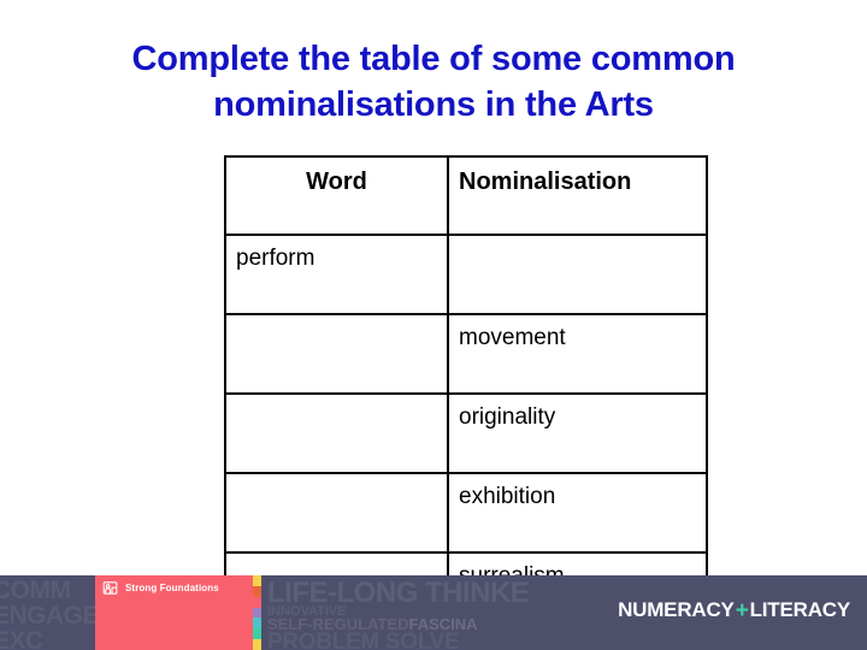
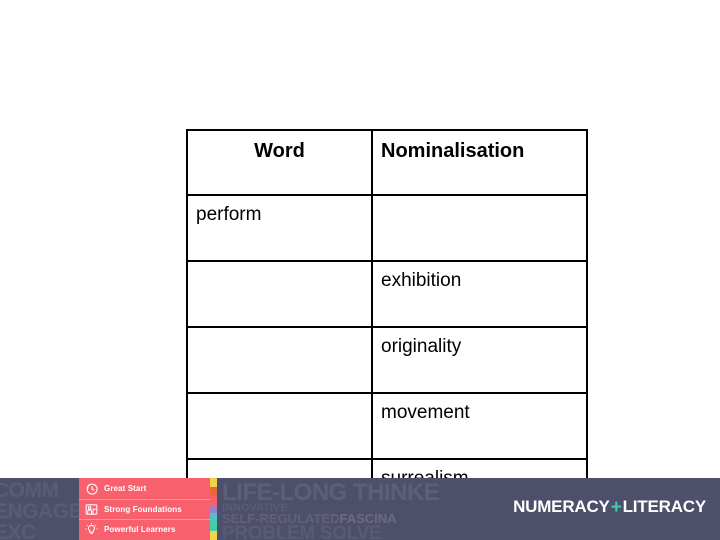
- Complete the table of some common
- nominalisations in the Arts
  Word	Nominalisation
  perform
- 	movement
+ 	exhibition
  	originality
- 	exhibition
+ 	movement
  ENGAGE
+ Great Start
  Strong Foundations
+ Powerful Learners
  NUMERACY
  +
  LITERACY
